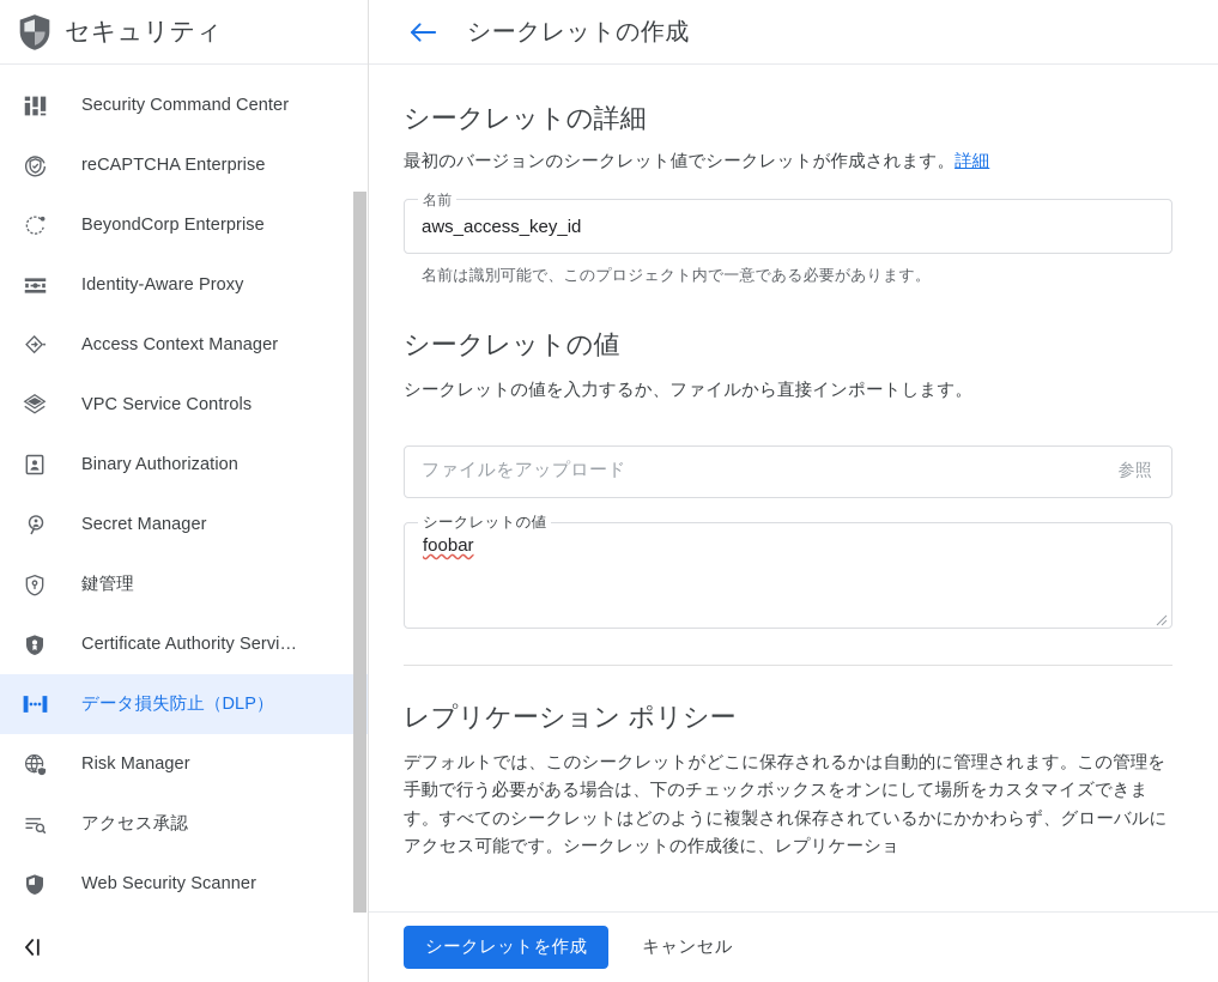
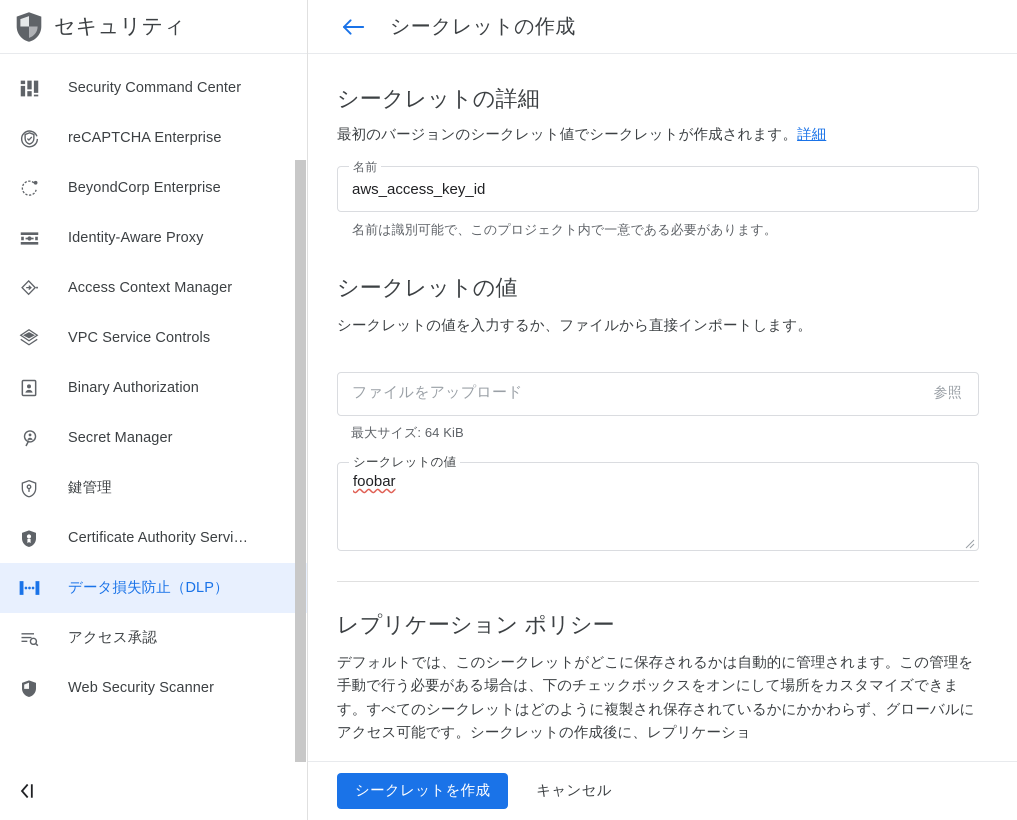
  セキュリティ
  Security Command Center
  reCAPTCHA Enterprise
  BeyondCorp Enterprise
  Identity-Aware Proxy
  Access Context Manager
  VPC Service Controls
  Binary Authorization
  Secret Manager
  鍵管理
  Certificate Authority Servi…
  データ損失防止（DLP）
- Risk Manager
  アクセス承認
  Web Security Scanner
  シークレットの作成
  シークレットの詳細
  最初のバージョンのシークレット値でシークレットが作成されます。詳細
  名前
  aws_access_key_id
  名前は識別可能で、このプロジェクト内で一意である必要があります。
  シークレットの値
  シークレットの値を入力するか、ファイルから直接インポートします。
  ファイルをアップロード
  参照
+ 最大サイズ: 64 KiB
  シークレットの値
  foobar
  レプリケーション ポリシー
  デフォルトでは、このシークレットがどこに保存されるかは自動的に管理されます。この管理を手動で行う必要がある場合は、下のチェックボックスをオンにして場所をカスタマイズできます。すべてのシークレットはどのように複製され保存されているかにかかわらず、グローバルにアクセス可能です。シークレットの作成後に、レプリケーショ
  シークレットを作成
  キャンセル
